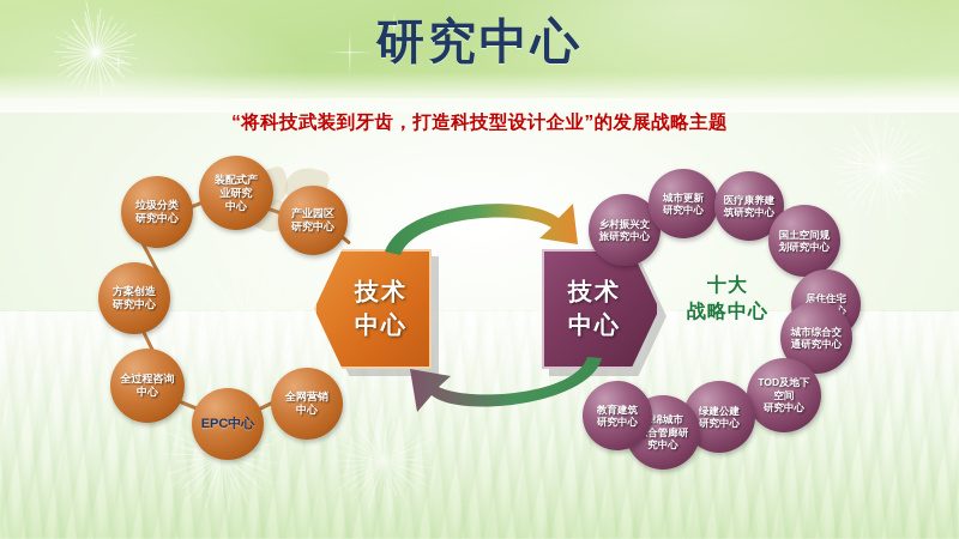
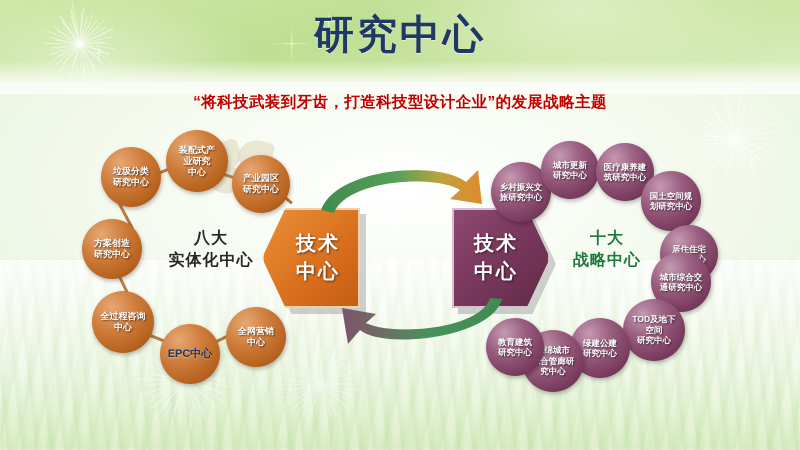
  研究中心
  “将科技武装到牙齿，打造科技型设计企业”的发展战略主题
  技术
  中心
  技术
  中心
+ 八大
+ 实体化中心
  十大
  战略中心
  垃圾分类
  研究中心
  装配式产
  业研究
  中心
  产业园区
  研究中心
  方案创造
  研究中心
  全过程咨询
  中心
  EPC中心
  全网营销
  中心
  乡村振兴文
  旅研究中心
  城市更新
  研究中心
  医疗康养建
  筑研究中心
  国土空间规
  划研究中心
  居住住宅
  城市综合交
  通研究中心
  TOD及地下
  空间
  研究中心
  绿建公建
  研究中心
  绵城市
  合管廊研
  究中心
  教育建筑
  研究中心
